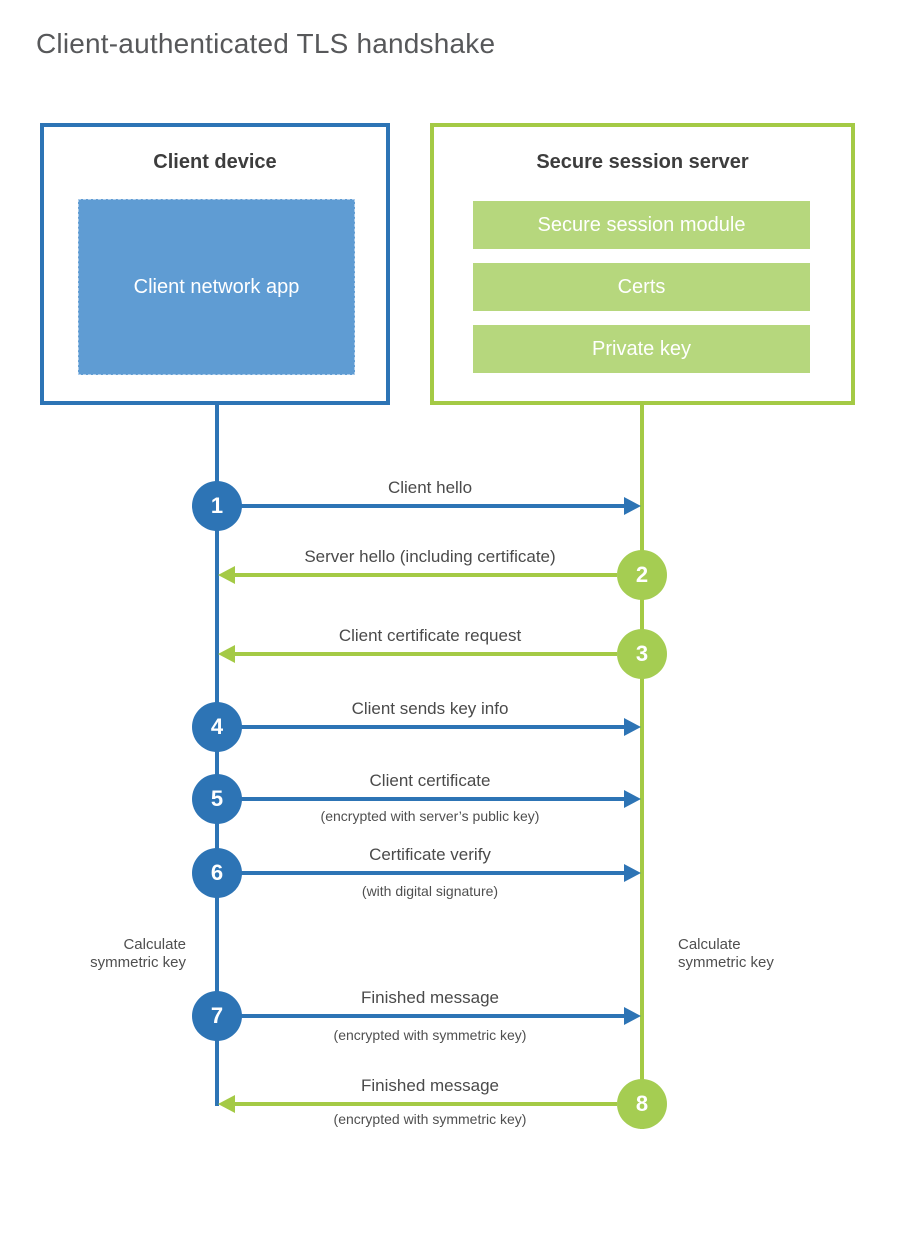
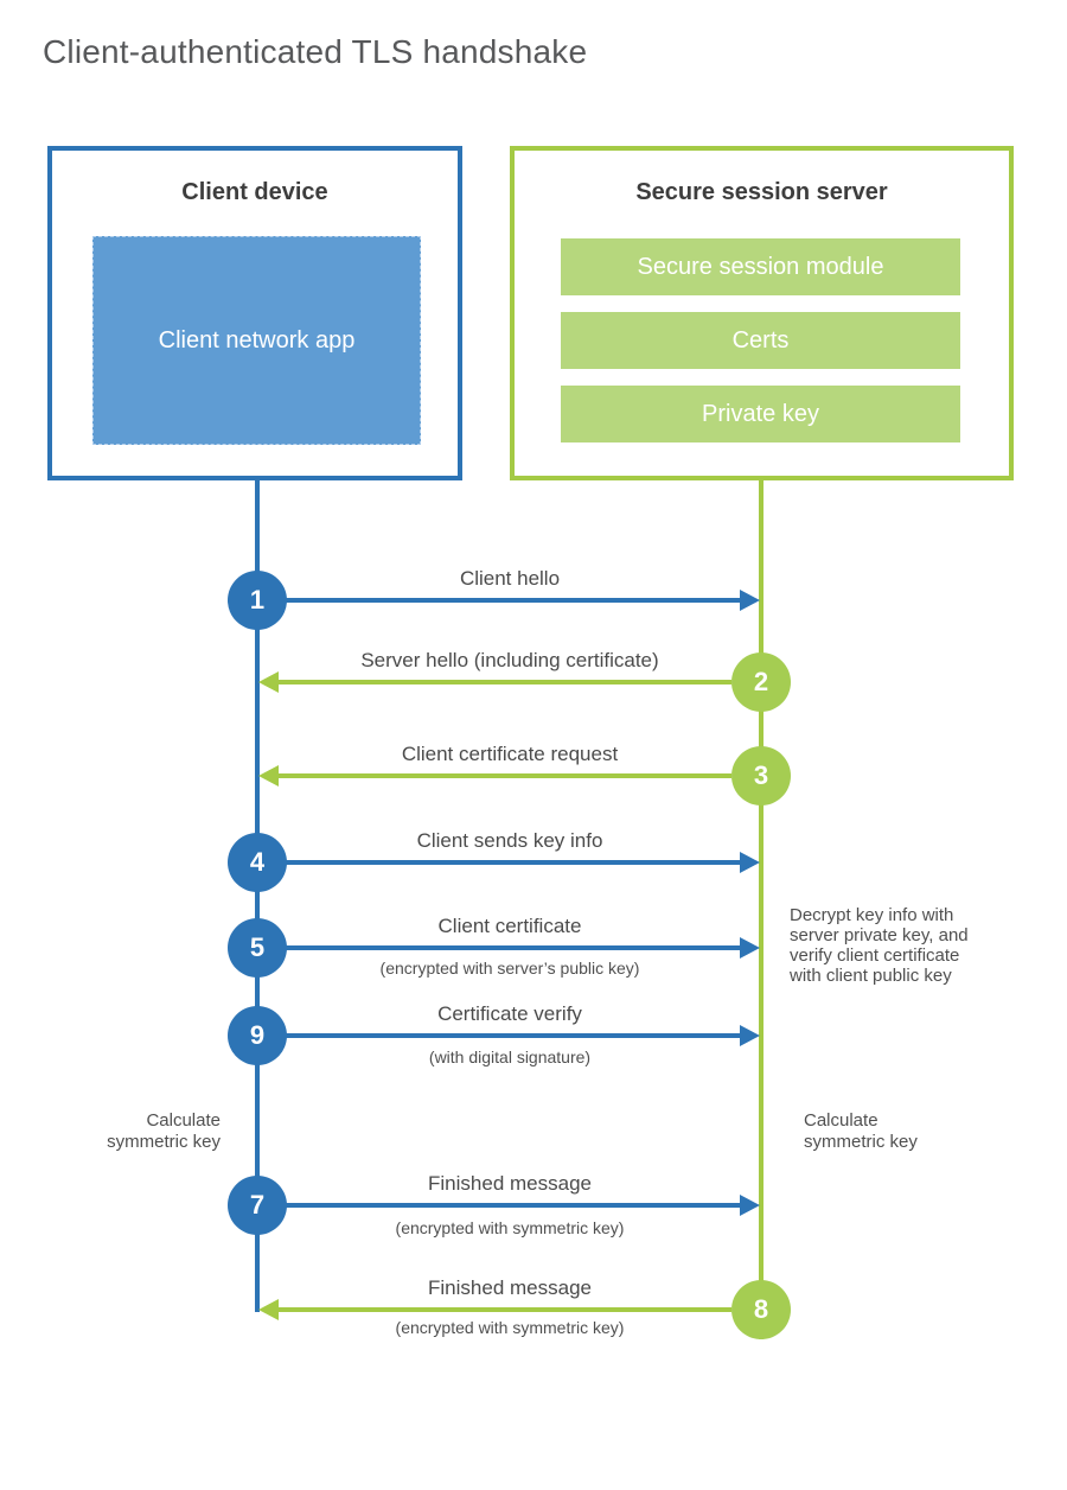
  Client-authenticated TLS handshake
  Client device
  Client network app
  Secure session server
  Secure session module
  Certs
  Private key
  Client hello
  1
  Server hello (including certificate)
  2
  Client certificate request
  3
  Client sends key info
  4
  Client certificate
  5
  (encrypted with server’s public key)
  Certificate verify
- 6
+ 9
  (with digital signature)
  Finished message
  7
  (encrypted with symmetric key)
  Finished message
  8
  (encrypted with symmetric key)
+ Decrypt key info with server private key, and verify client certificate with client public key
  Calculate symmetric key
  Calculate symmetric key
